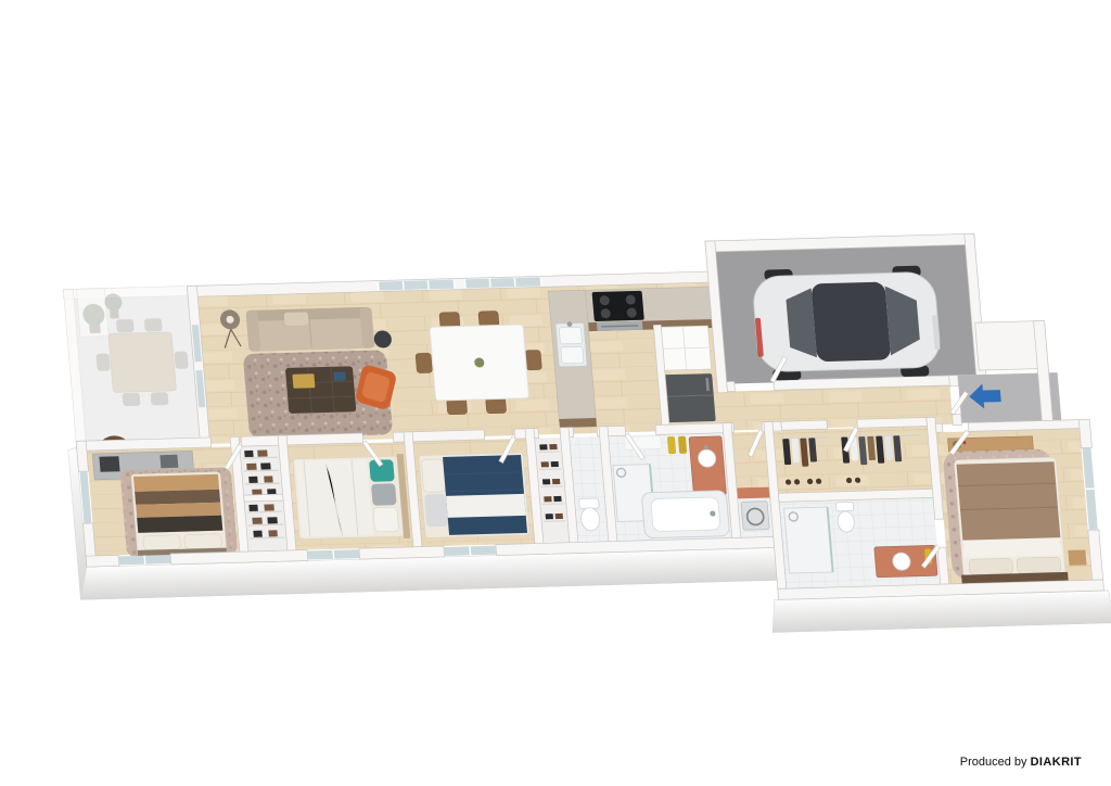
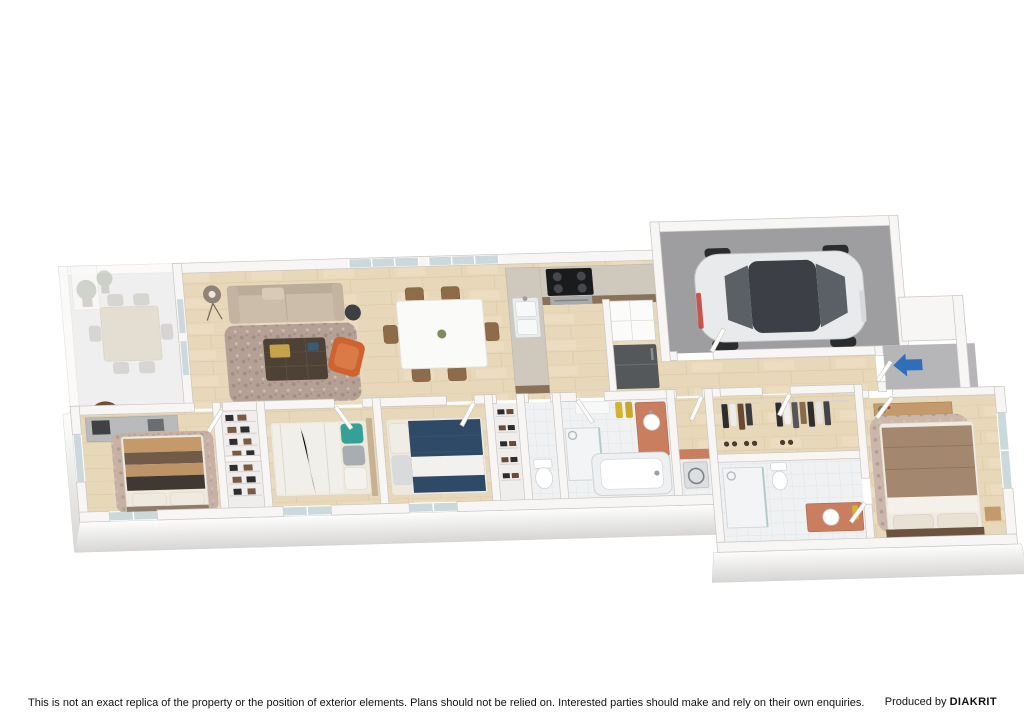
+ This is not an exact replica of the property or the position of exterior elements. Plans should not be relied on. Interested parties should make and rely on their own enquiries.
  Produced by DIAKRIT
